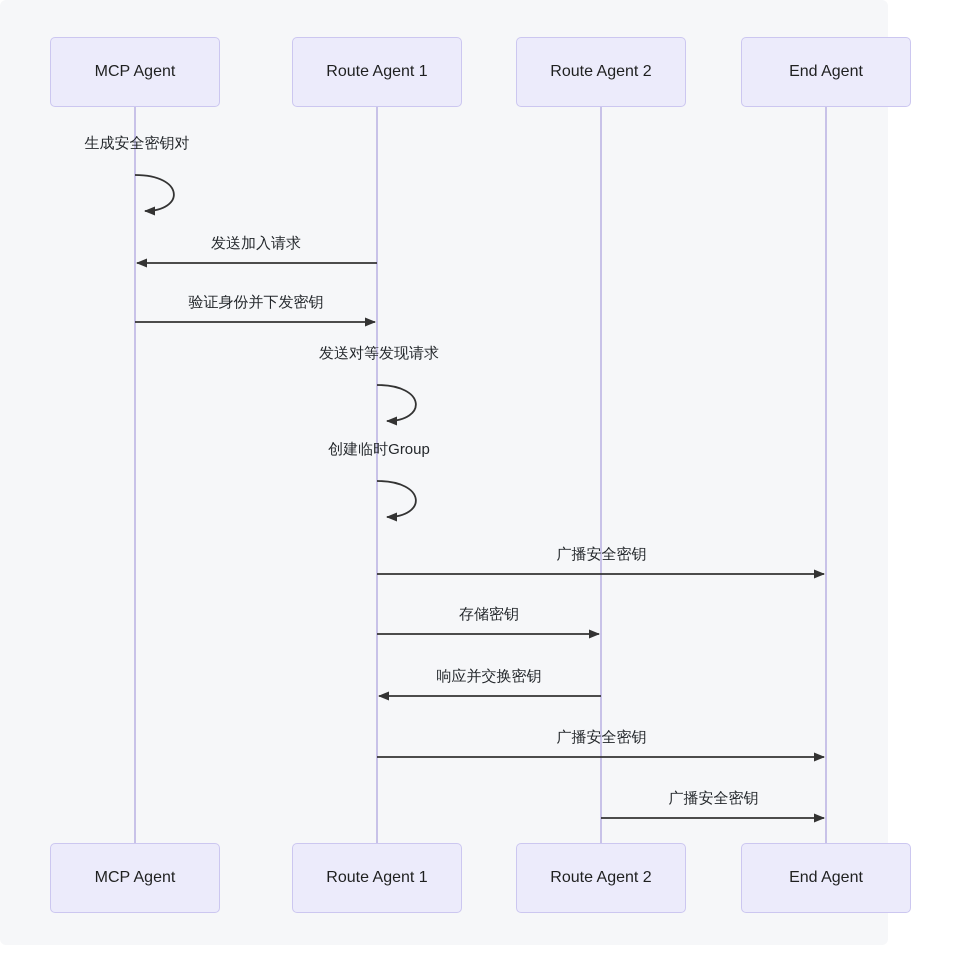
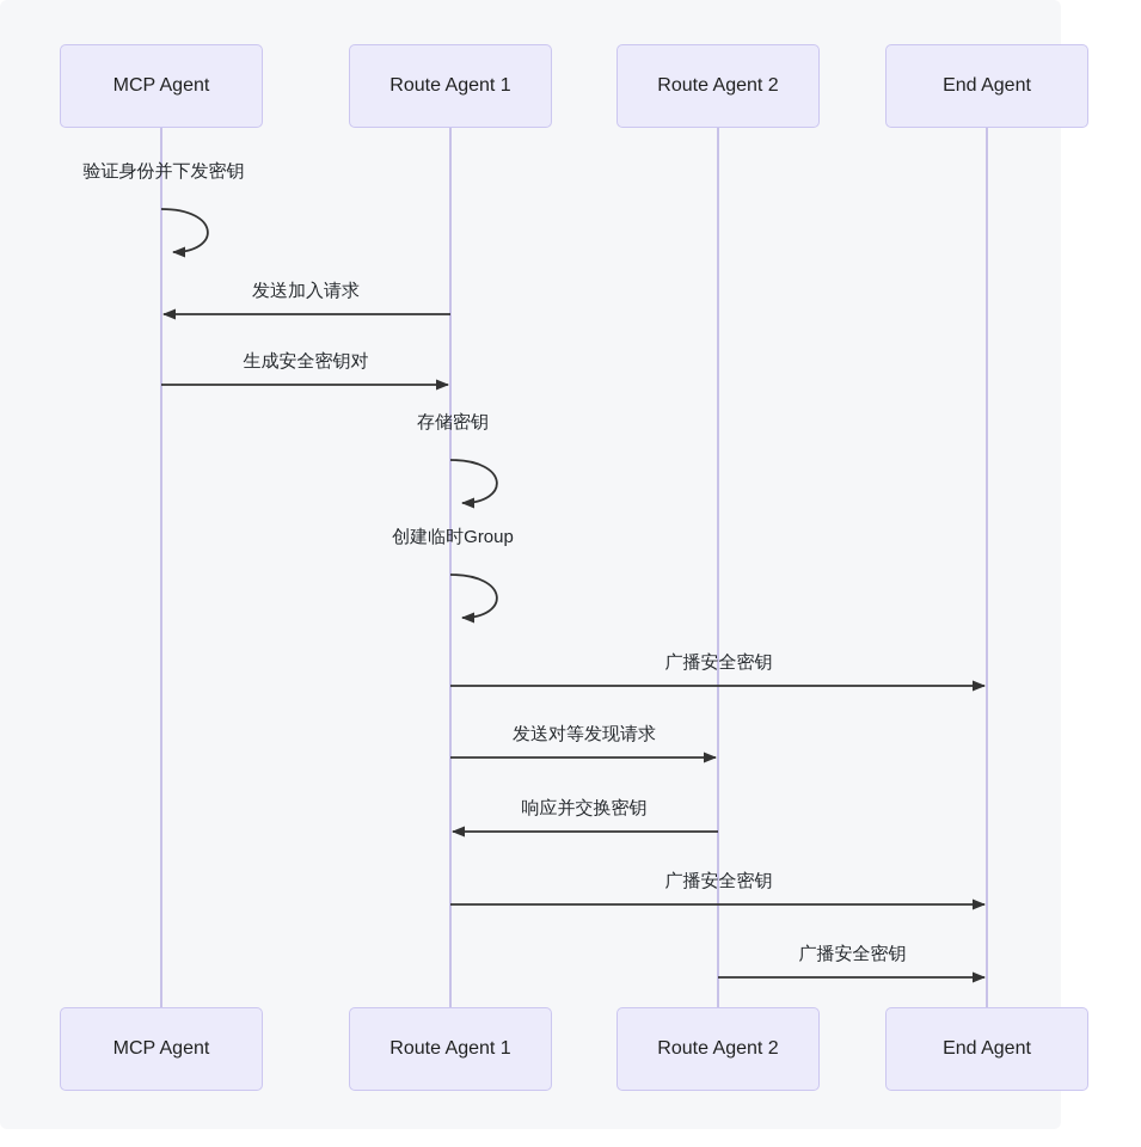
- 生成安全密钥对
+ 验证身份并下发密钥
  发送加入请求
- 验证身份并下发密钥
+ 生成安全密钥对
- 发送对等发现请求
+ 存储密钥
  创建临时Group
  广播安全密钥
- 存储密钥
+ 发送对等发现请求
  响应并交换密钥
  广播安全密钥
  广播安全密钥
  MCP Agent
  Route Agent 1
  Route Agent 2
  End Agent
  MCP Agent
  Route Agent 1
  Route Agent 2
  End Agent
